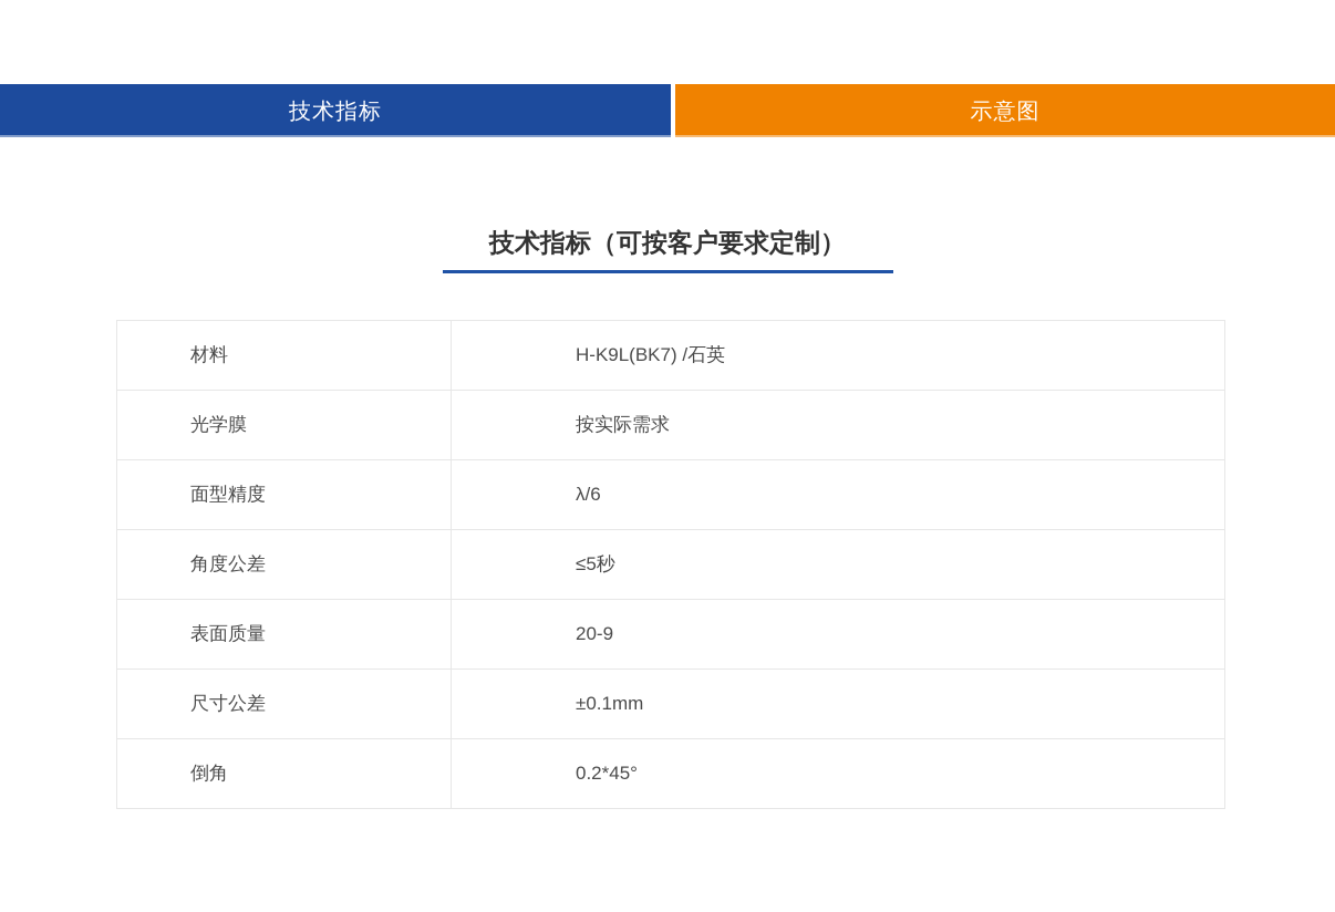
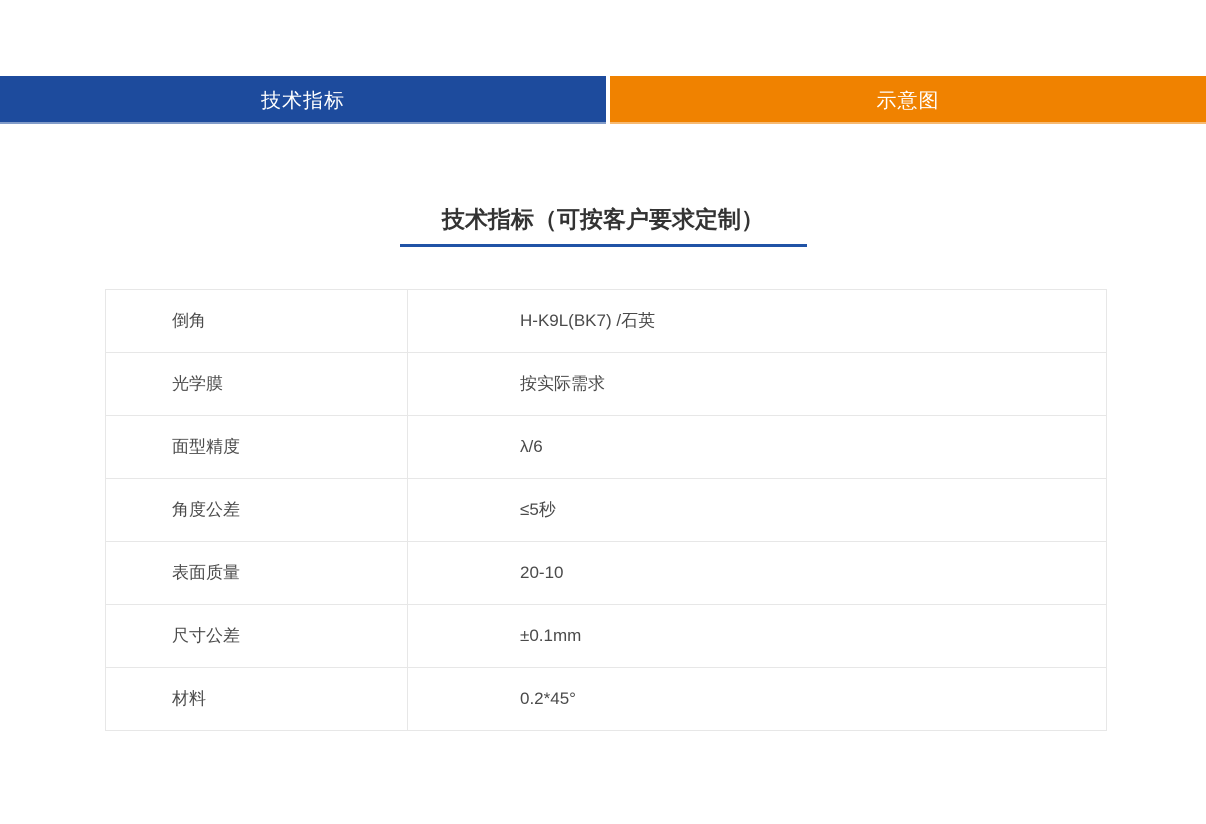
  技术指标
  示意图
  技术指标（可按客户要求定制）
- 材料	H-K9L(BK7) /石英
+ 倒角	H-K9L(BK7) /石英
  光学膜	按实际需求
  面型精度	λ/6
  角度公差	≤5秒
- 表面质量	20-9
+ 表面质量	20-10
  尺寸公差	±0.1mm
- 倒角	0.2*45°
+ 材料	0.2*45°
